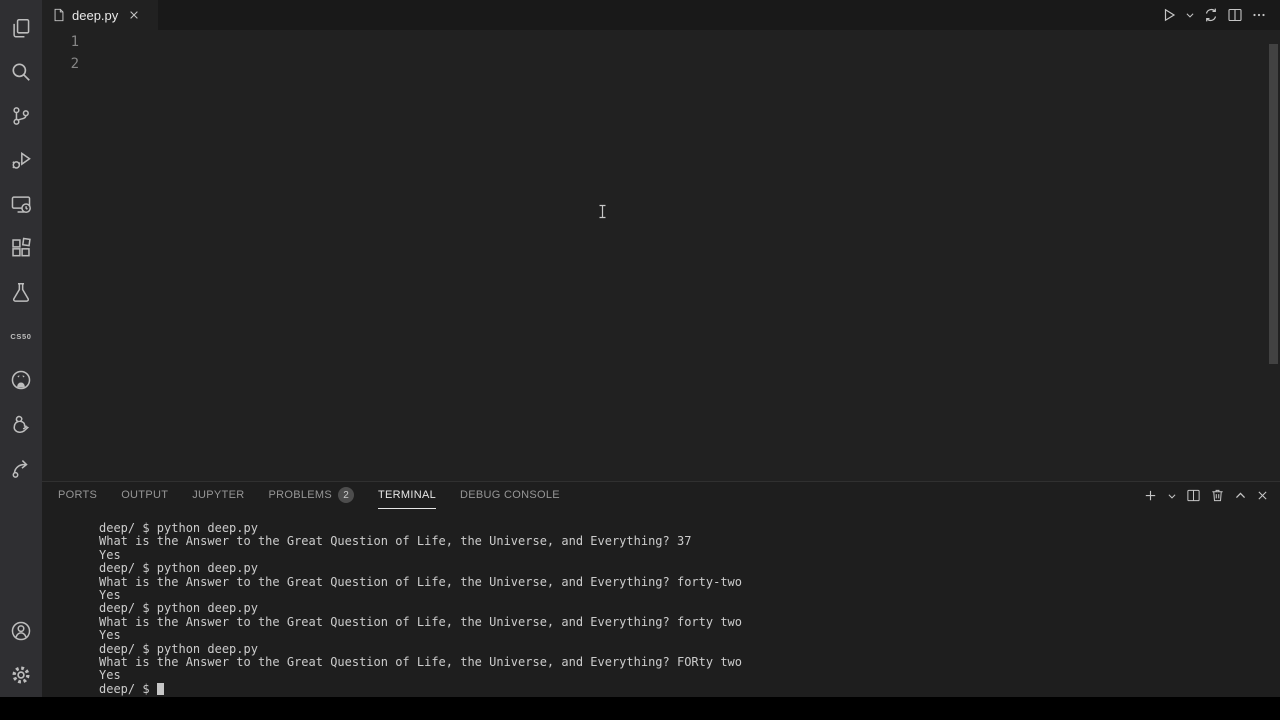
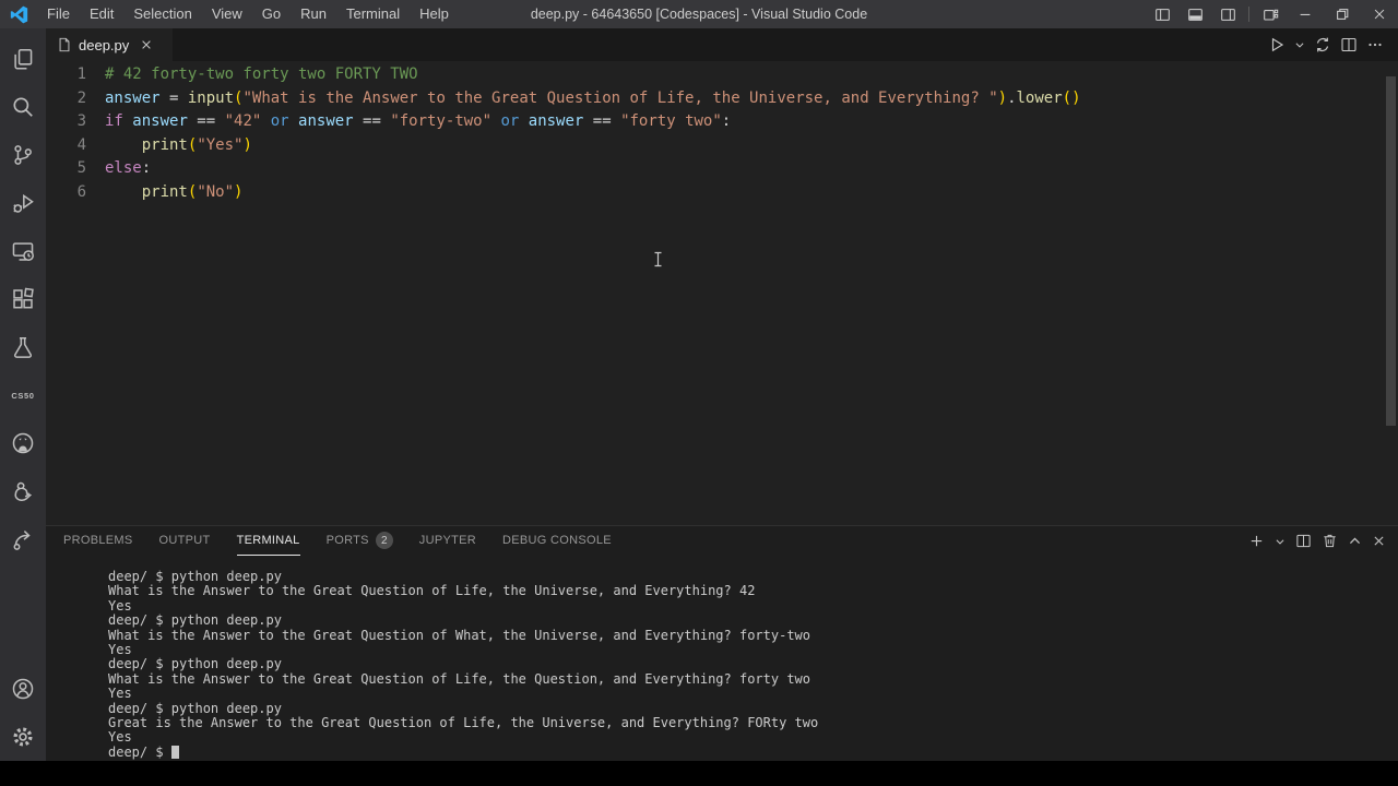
+ File
+ Edit
+ Selection
+ View
+ Go
+ Run
+ Terminal
+ Help
+ deep.py - 64643650 [Codespaces] - Visual Studio Code
  CS50
  deep.py
  1
+ # 42 forty-two forty two FORTY TWO
  2
+ answer = input("What is the Answer to the Great Question of Life, the Universe, and Everything? ").lower()
+ 3
+ if answer == "42" or answer == "forty-two" or answer == "forty two":
+ 4
+ print("Yes")
+ 5
+ else:
+ 6
+ print("No")
- PORTS
+ PROBLEMS
  OUTPUT
- JUPYTER
+ TERMINAL
- PROBLEMS
+ PORTS
  2
- TERMINAL
+ JUPYTER
  DEBUG CONSOLE
  deep/ $ python deep.py
- What is the Answer to the Great Question of Life, the Universe, and Everything? 37
+ What is the Answer to the Great Question of Life, the Universe, and Everything? 42
  Yes
  deep/ $ python deep.py
- What is the Answer to the Great Question of Life, the Universe, and Everything? forty-two
+ What is the Answer to the Great Question of What, the Universe, and Everything? forty-two
  Yes
  deep/ $ python deep.py
- What is the Answer to the Great Question of Life, the Universe, and Everything? forty two
+ What is the Answer to the Great Question of Life, the Question, and Everything? forty two
  Yes
  deep/ $ python deep.py
- What is the Answer to the Great Question of Life, the Universe, and Everything? FORty two
+ Great is the Answer to the Great Question of Life, the Universe, and Everything? FORty two
  Yes
  deep/ $
